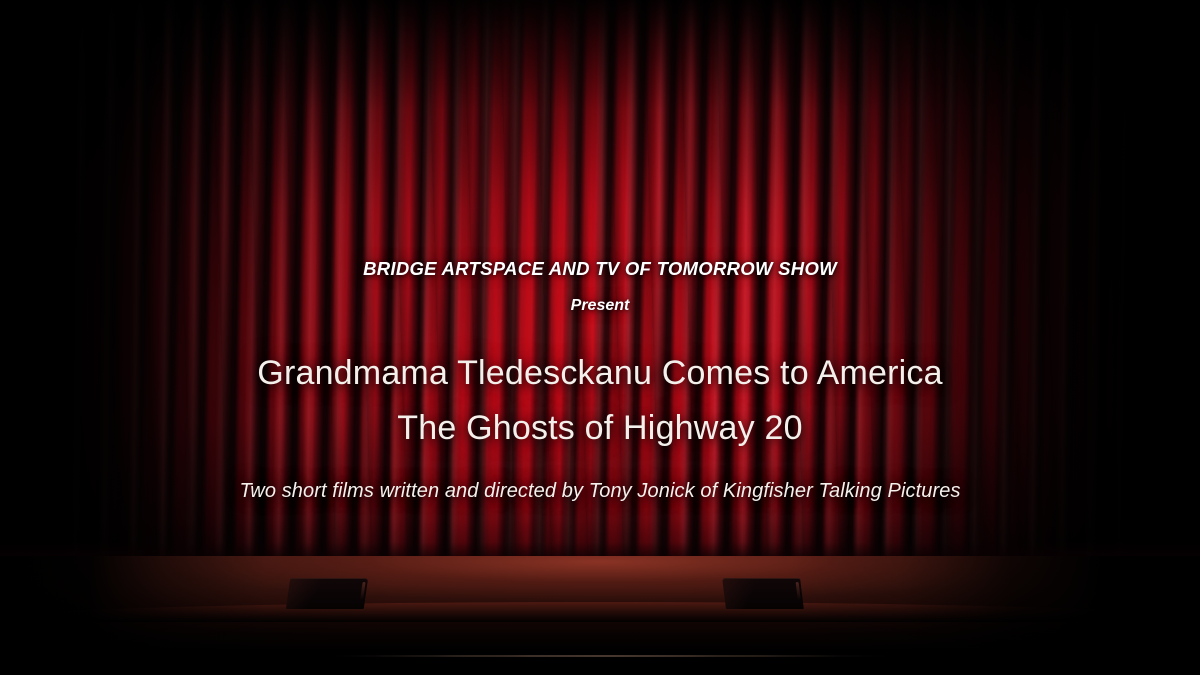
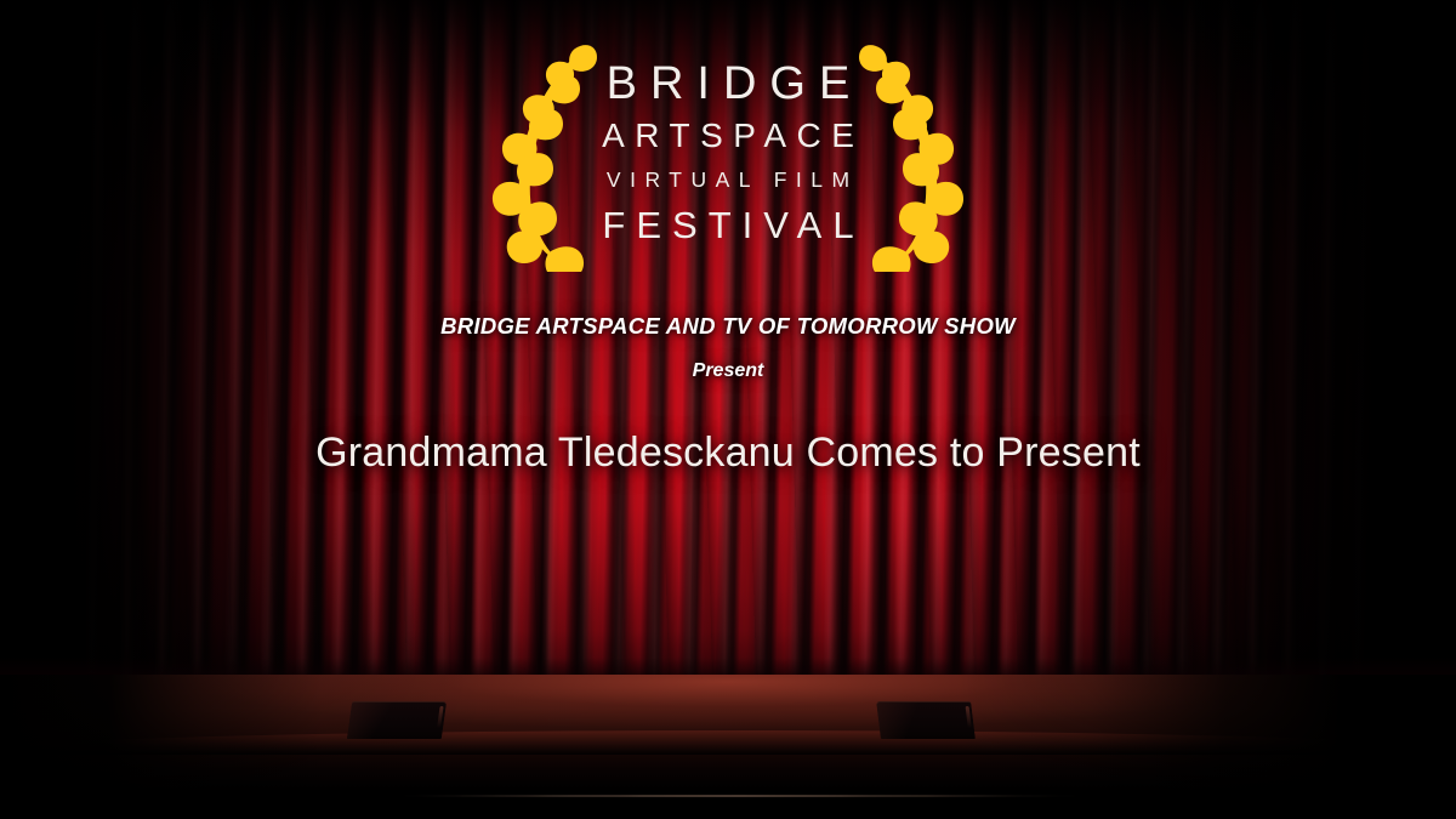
+ BRIDGE
+ ARTSPACE
+ VIRTUAL FILM
+ FESTIVAL
  BRIDGE ARTSPACE AND TV OF TOMORROW SHOW
  Present
- Grandmama Tledesckanu Comes to America
+ Grandmama Tledesckanu Comes to Present
- The Ghosts of Highway 20
- Two short films written and directed by Tony Jonick of Kingfisher Talking Pictures
